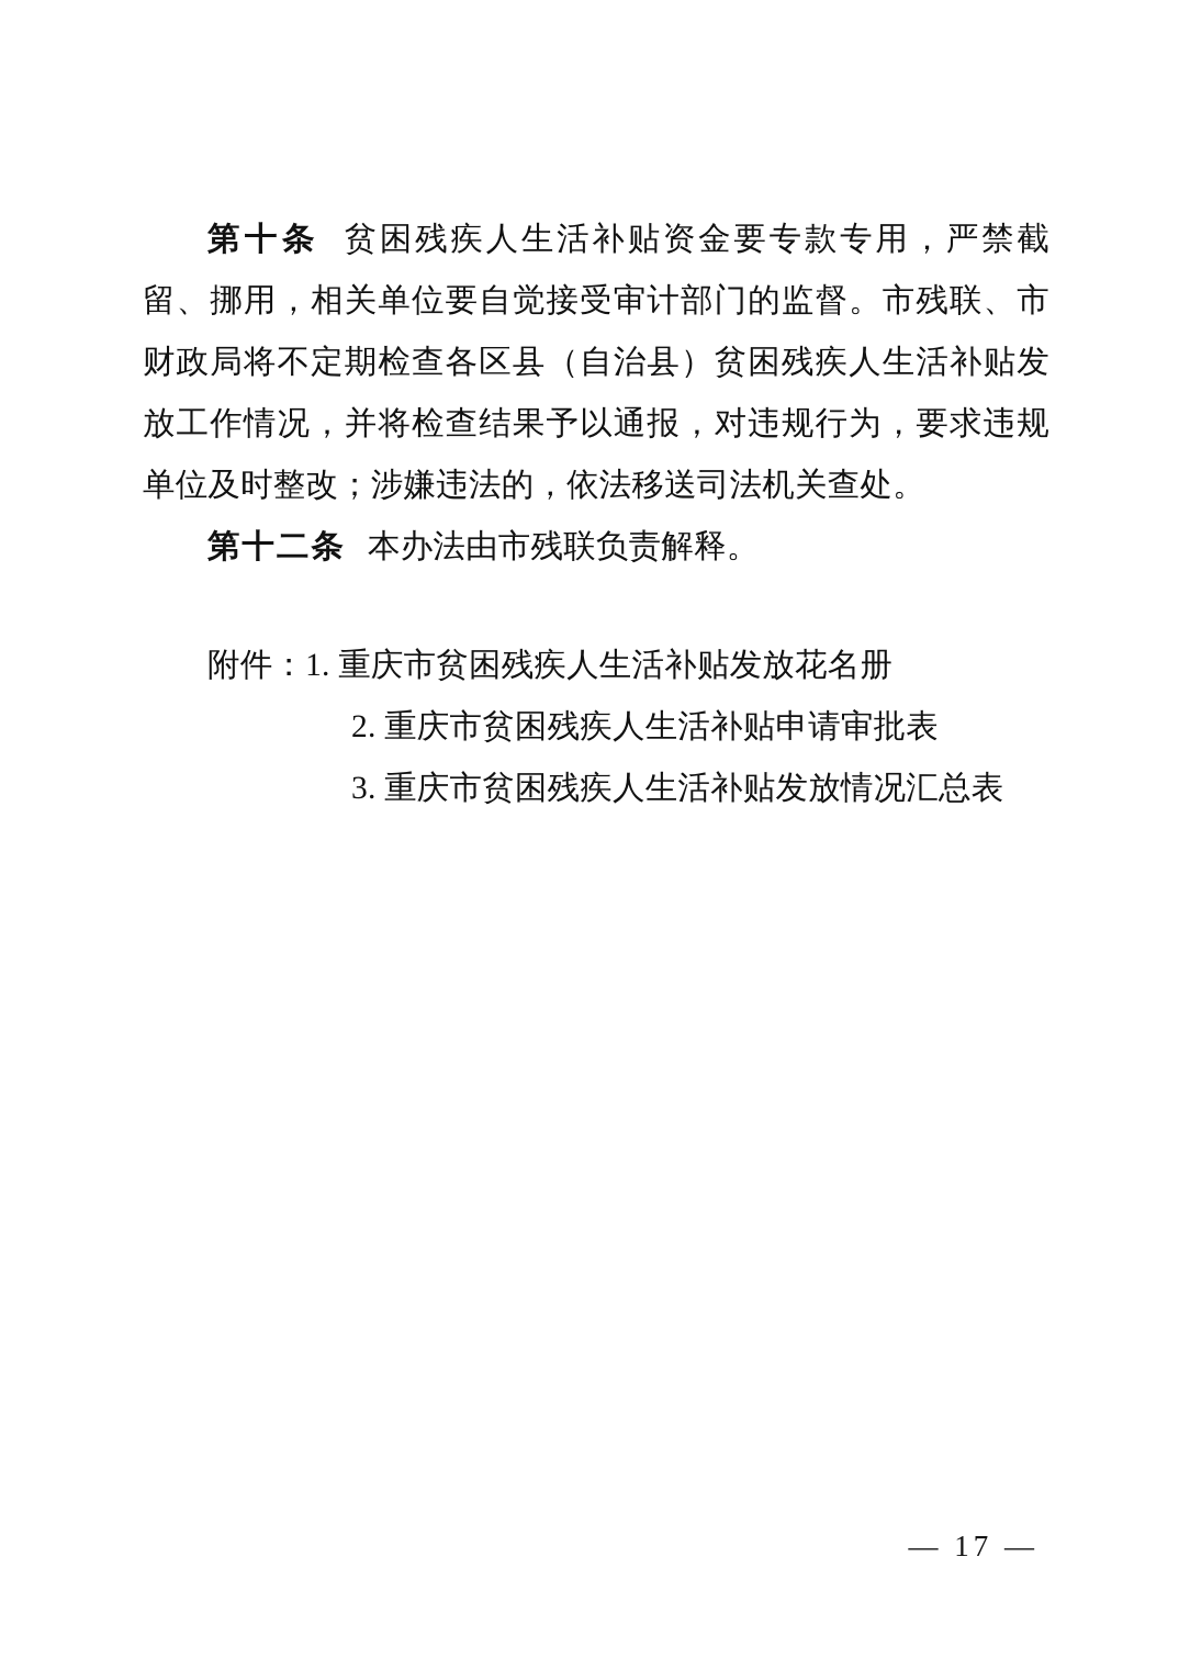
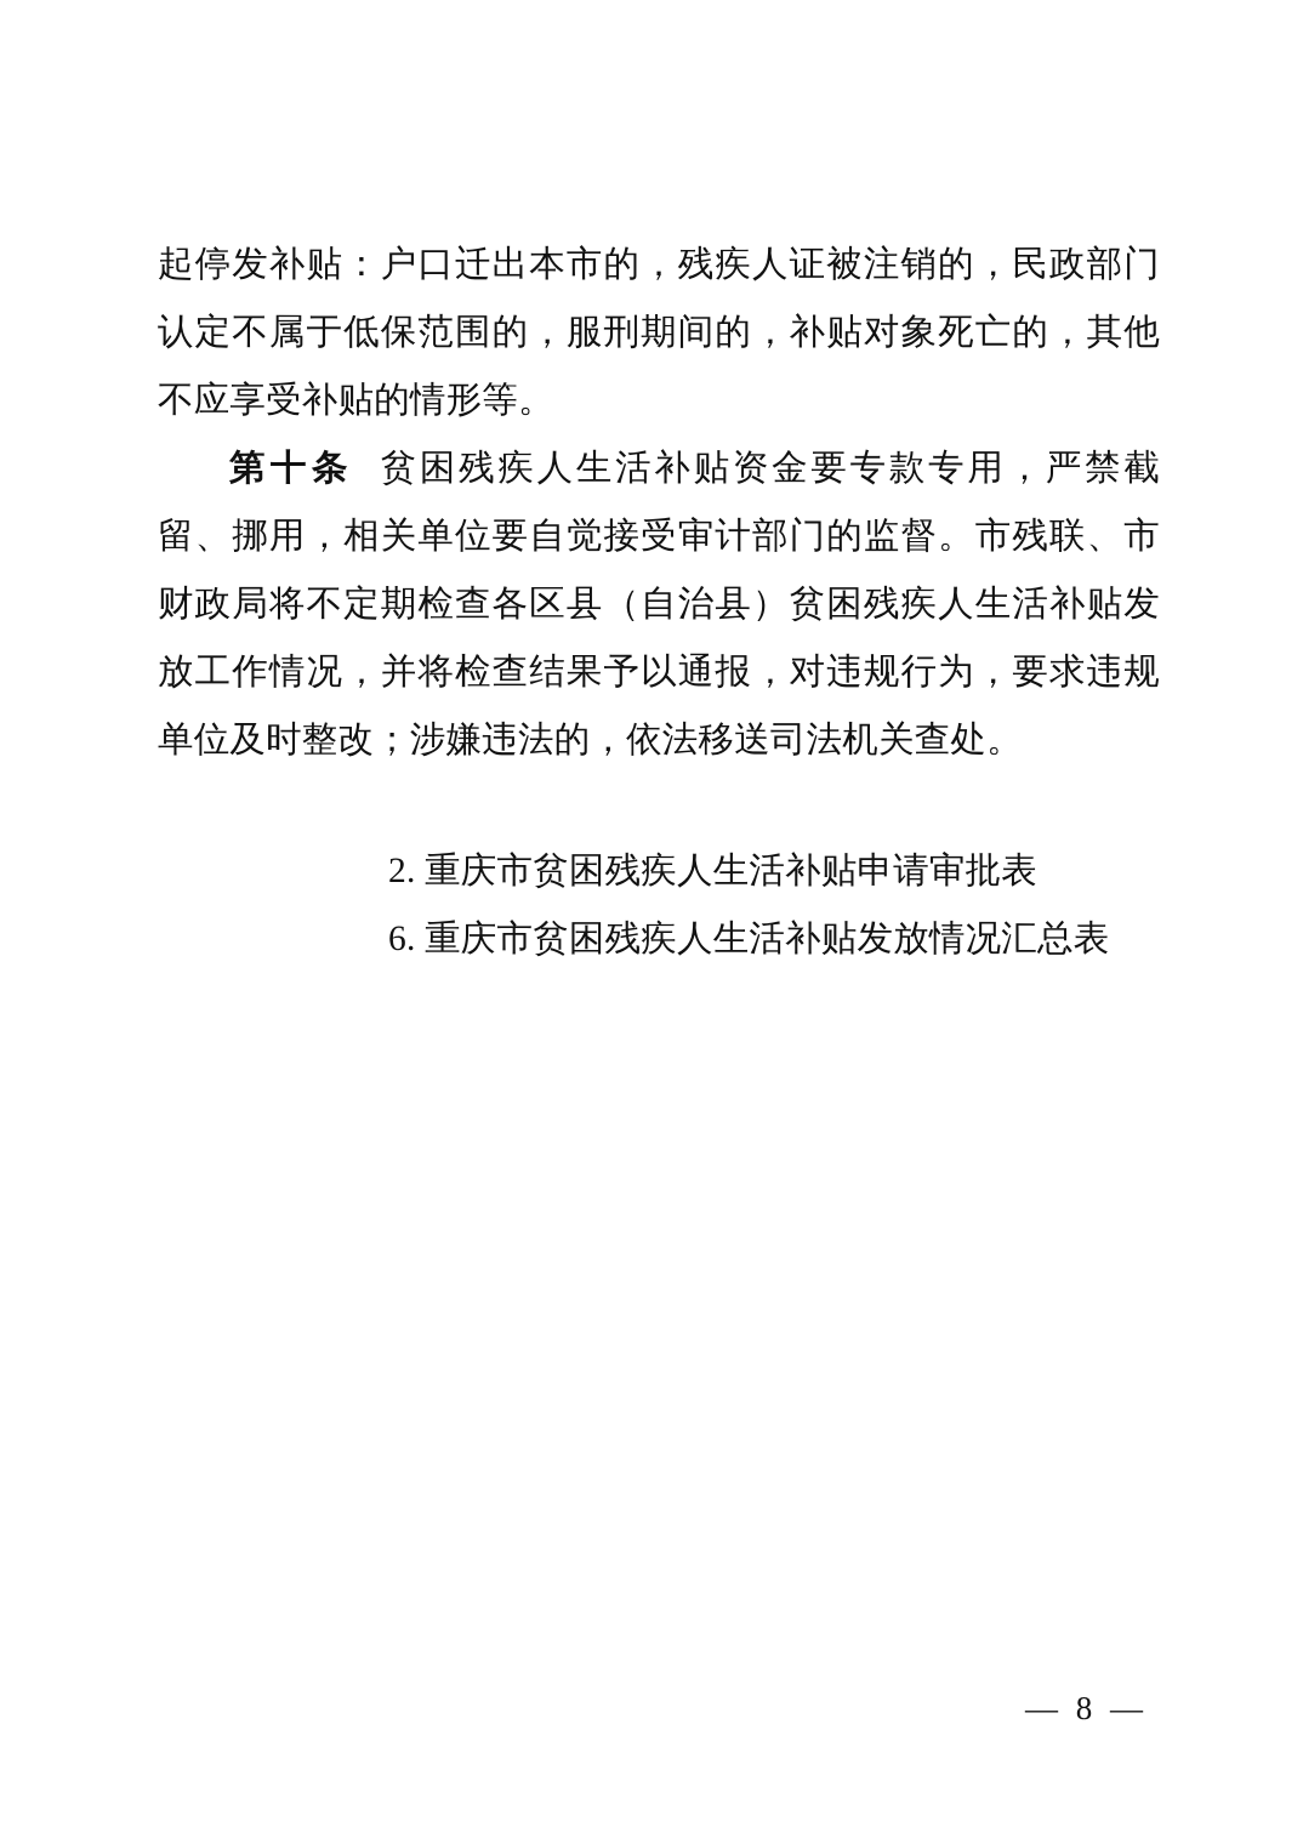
+ 起停发补贴：户口迁出本市的，残疾人证被注销的，民政部门认定不属于低保范围的，服刑期间的，补贴对象死亡的，其他不应享受补贴的情形等。
  第十条 贫困残疾人生活补贴资金要专款专用，严禁截留、挪用，相关单位要自觉接受审计部门的监督。市残联、市财政局将不定期检查各区县（自治县）贫困残疾人生活补贴发放工作情况，并将检查结果予以通报，对违规行为，要求违规单位及时整改；涉嫌违法的，依法移送司法机关查处。
- 第十二条 本办法由市残联负责解释。
- 附件：1. 重庆市贫困残疾人生活补贴发放花名册
  2. 重庆市贫困残疾人生活补贴申请审批表
- 3. 重庆市贫困残疾人生活补贴发放情况汇总表
+ 6. 重庆市贫困残疾人生活补贴发放情况汇总表
- — 17 —
+ — 8 —
